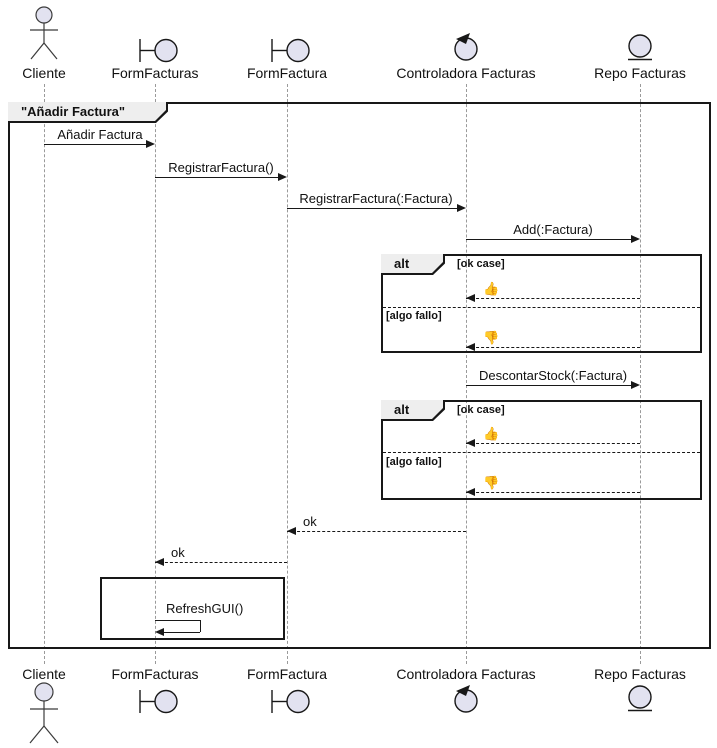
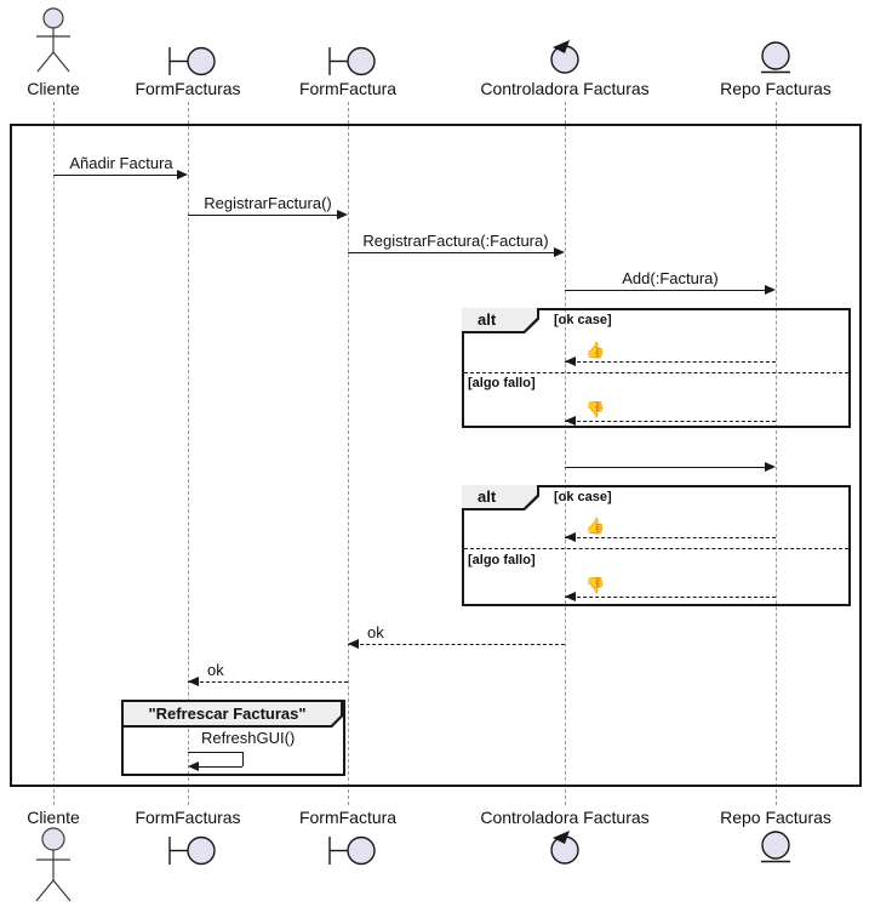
  Cliente
  FormFacturas
  FormFactura
  Controladora Facturas
  Repo Facturas
- "Añadir Factura"
  Añadir Factura
  RegistrarFactura()
  RegistrarFactura(:Factura)
  Add(:Factura)
  alt
  [ok case]
  👍
  [algo fallo]
  👎
- DescontarStock(:Factura)
  alt
  [ok case]
  👍
  [algo fallo]
  👎
  ok
  ok
+ "Refrescar Facturas"
  RefreshGUI()
  Cliente
  FormFacturas
  FormFactura
  Controladora Facturas
  Repo Facturas
